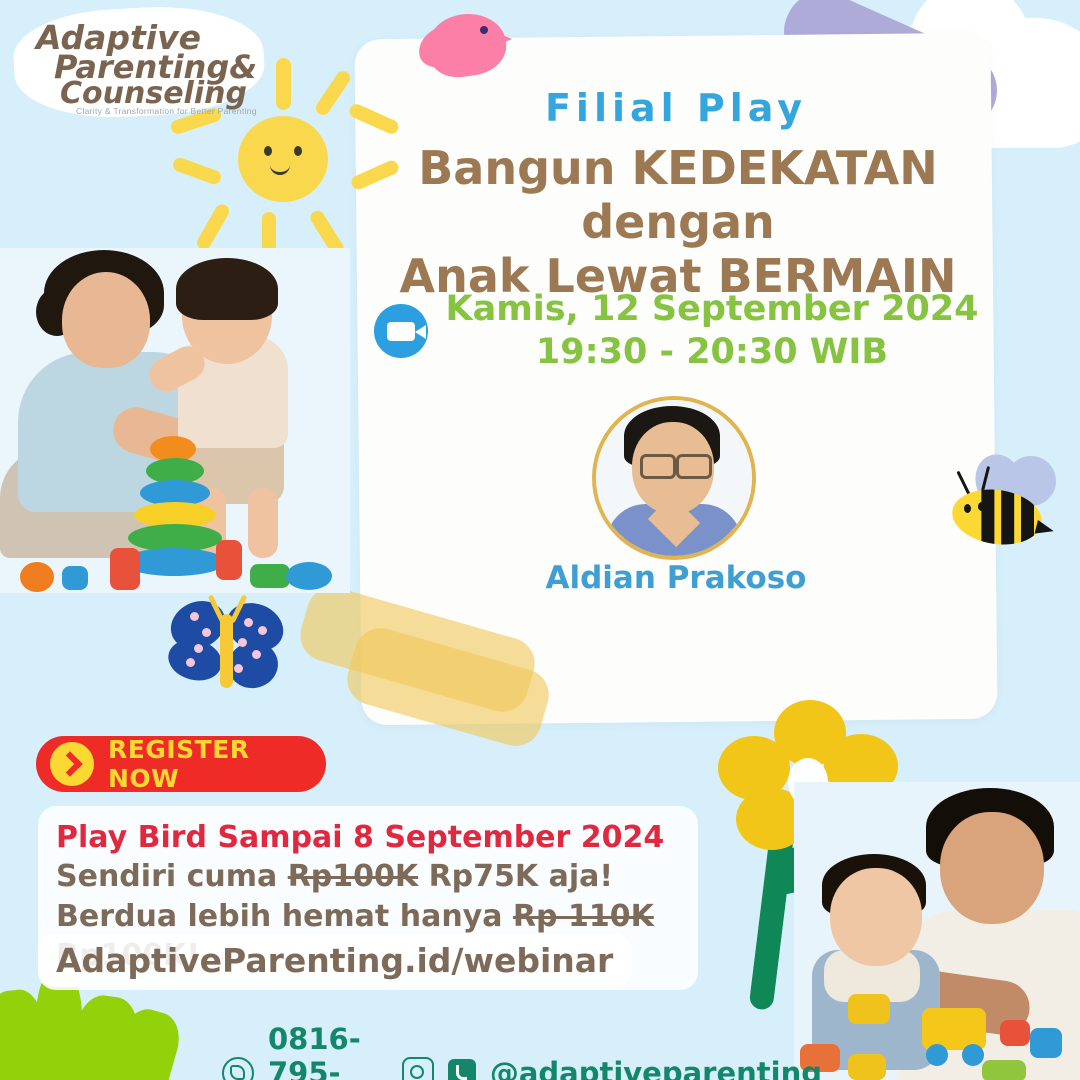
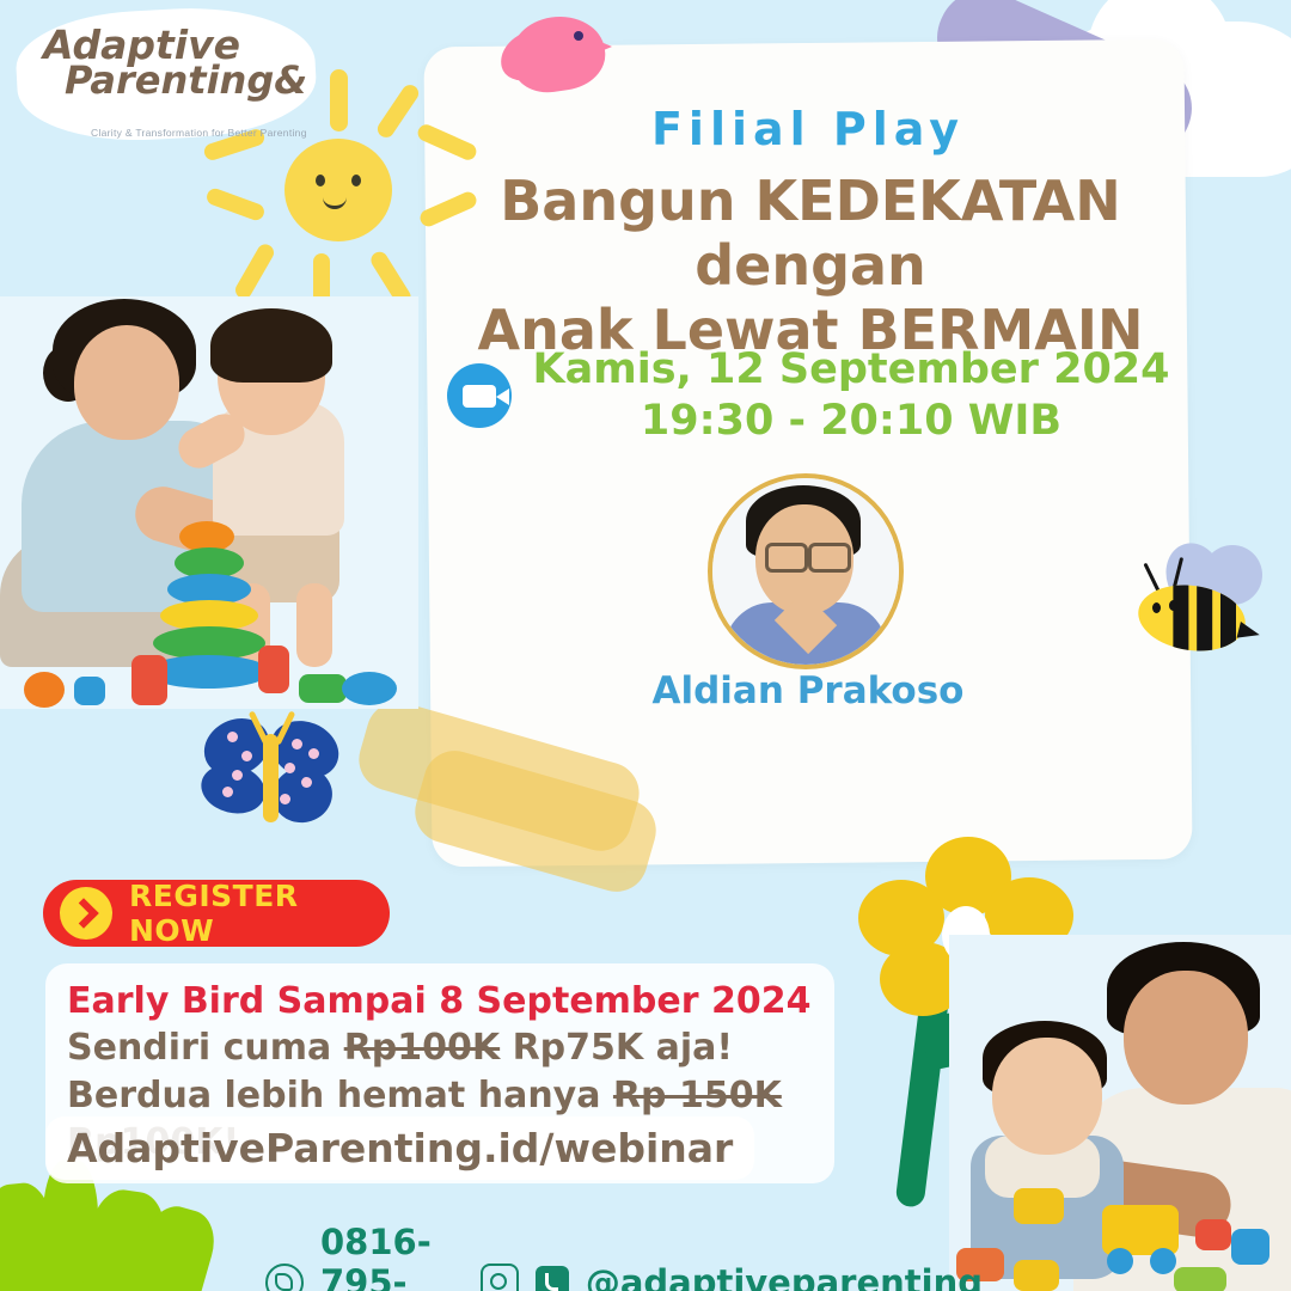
  Adaptive
  Parenting&
- Counseling
  Clarity & Transformation for Better Parenting
  Filial Play
  Bangun KEDEKATAN dengan
  Anak Lewat BERMAIN
  Kamis, 12 September 2024
- 19:30 - 20:30 WIB
+ 19:30 - 20:10 WIB
  Aldian Prakoso
  REGISTER NOW
- Play Bird Sampai 8 September 2024
+ Early Bird Sampai 8 September 2024
  Sendiri cuma Rp100K Rp75K aja!
- Berdua lebih hemat hanya Rp 110K Rp100K!
+ Berdua lebih hemat hanya Rp 150K Rp100K!
  AdaptiveParenting.id/webinar
  0816-795-
  @adaptiveparenting
